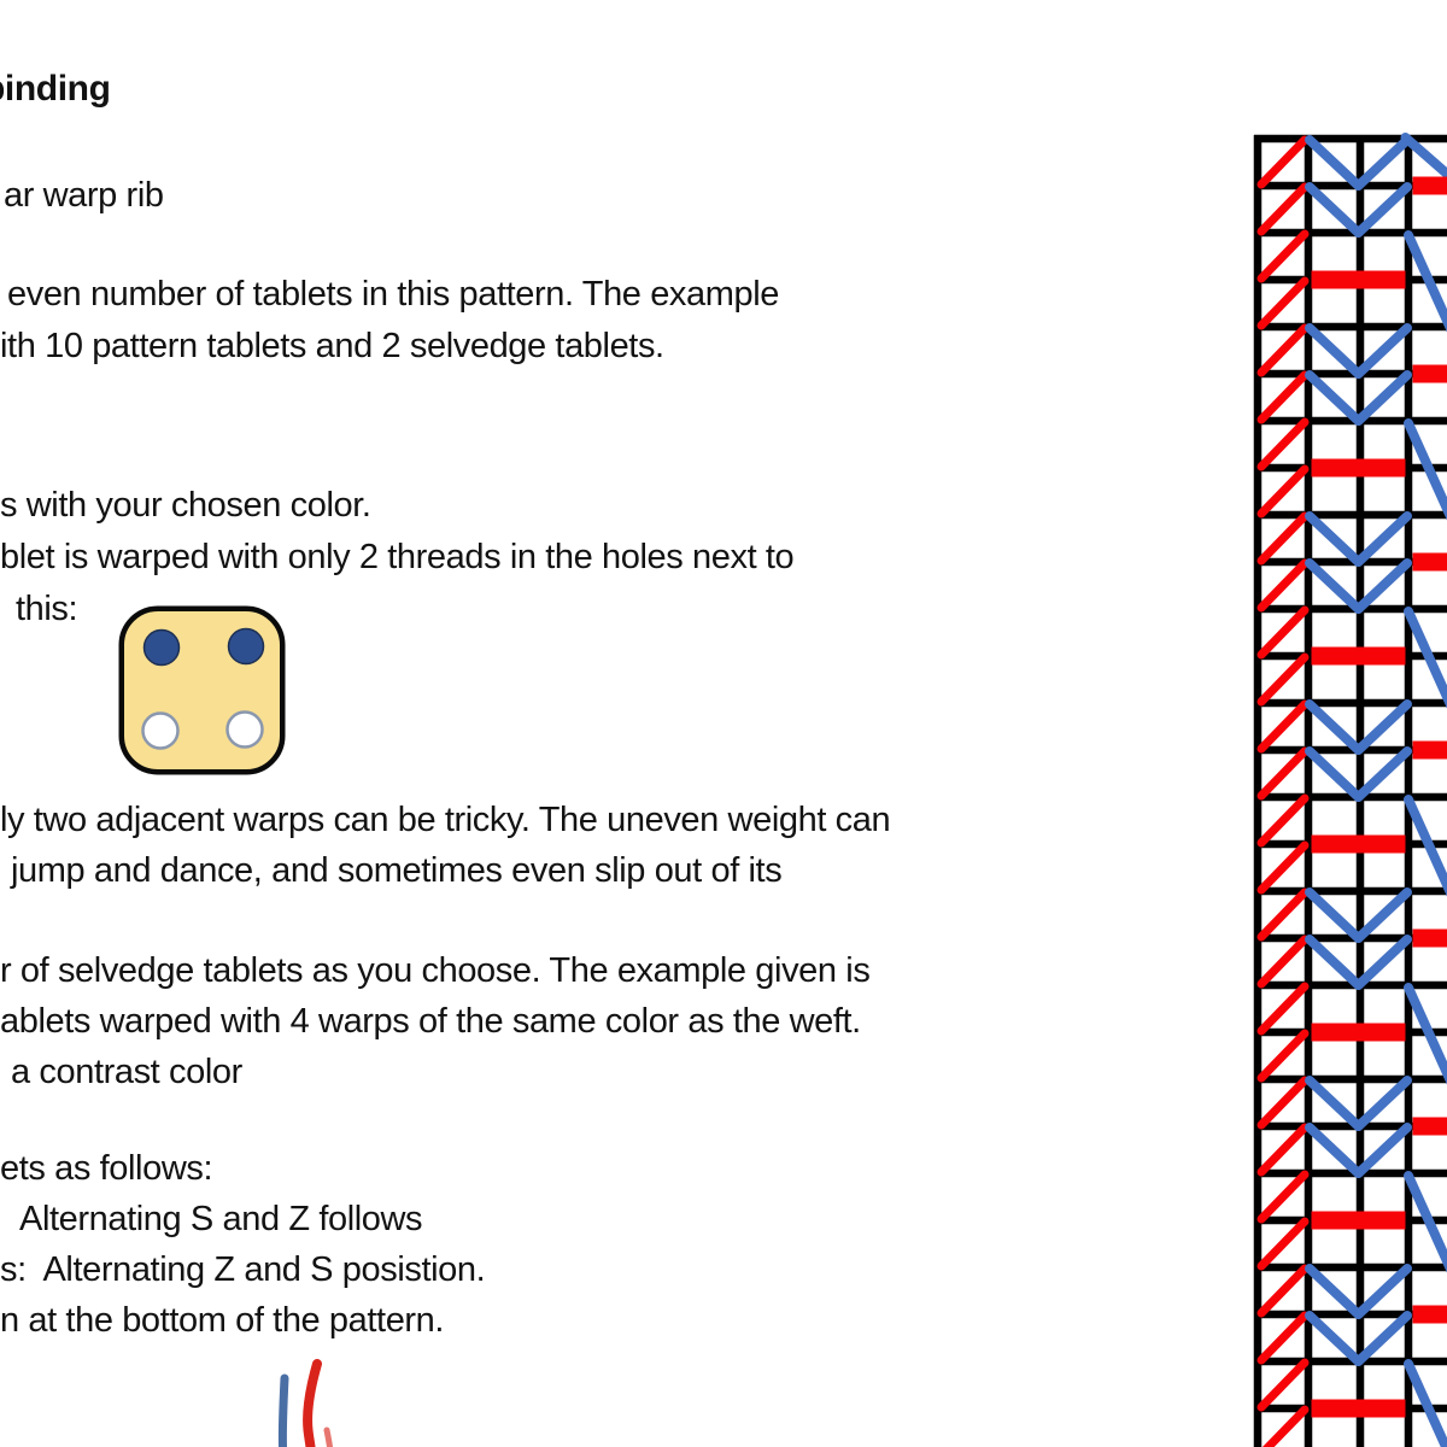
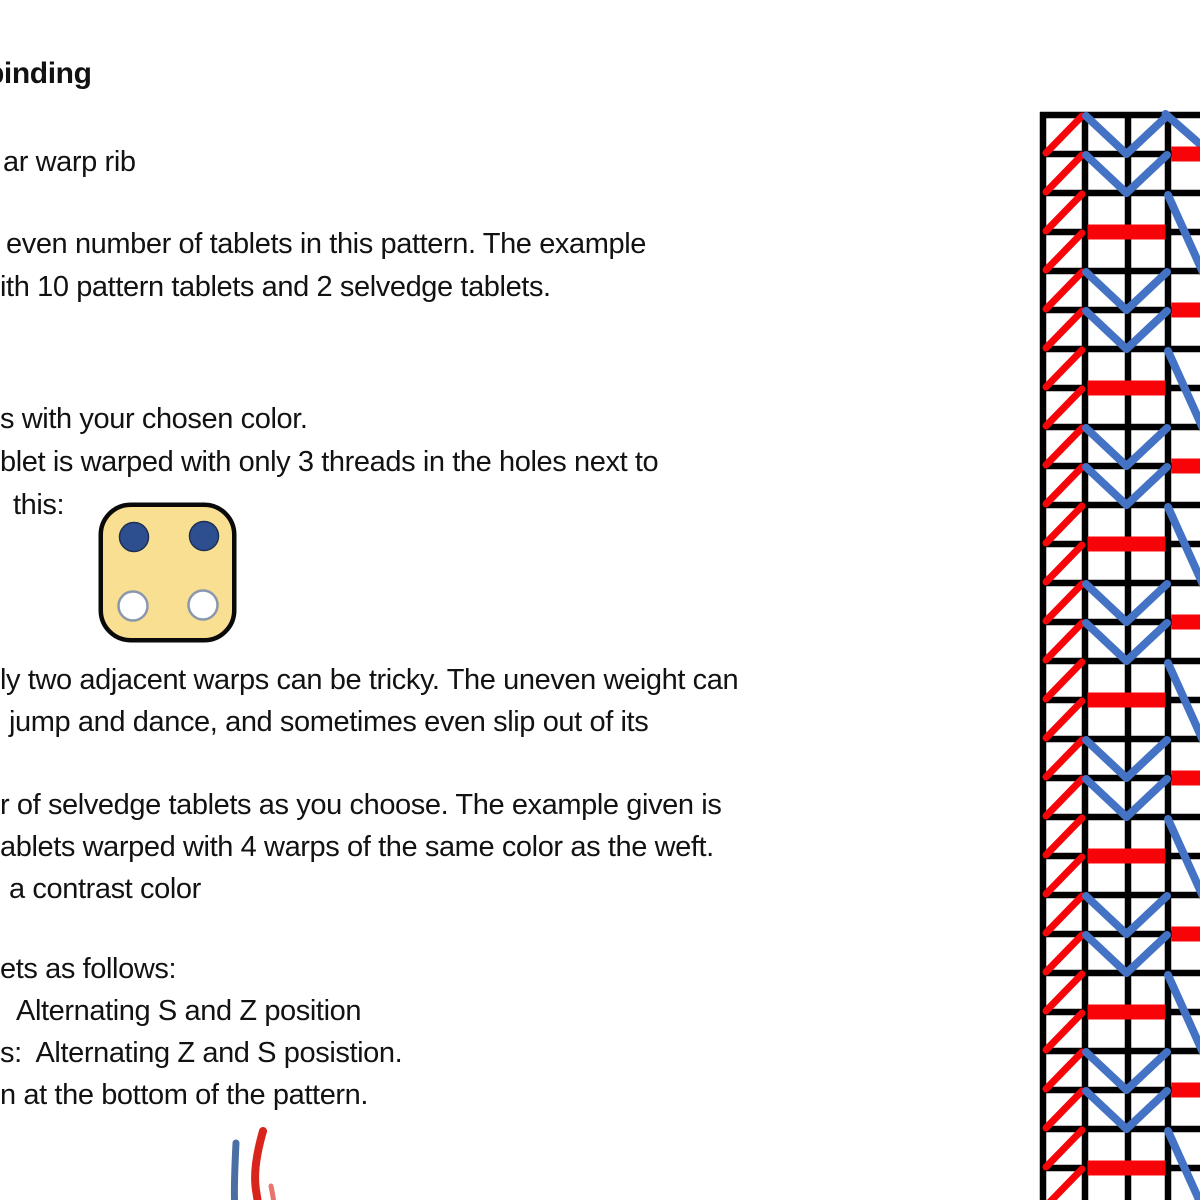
  inding
  ar warp rib
  even number of tablets in this pattern. The example
  ith 10 pattern tablets and 2 selvedge tablets.
  s with your chosen color.
- blet is warped with only 2 threads in the holes next to
+ blet is warped with only 3 threads in the holes next to
  this:
  ly two adjacent warps can be tricky. The uneven weight can
  jump and dance, and sometimes even slip out of its
  r of selvedge tablets as you choose. The example given is
  ablets warped with 4 warps of the same color as the weft.
  a contrast color
  ets as follows:
- Alternating S and Z follows
+ Alternating S and Z position
  s: Alternating Z and S posistion.
  n at the bottom of the pattern.
